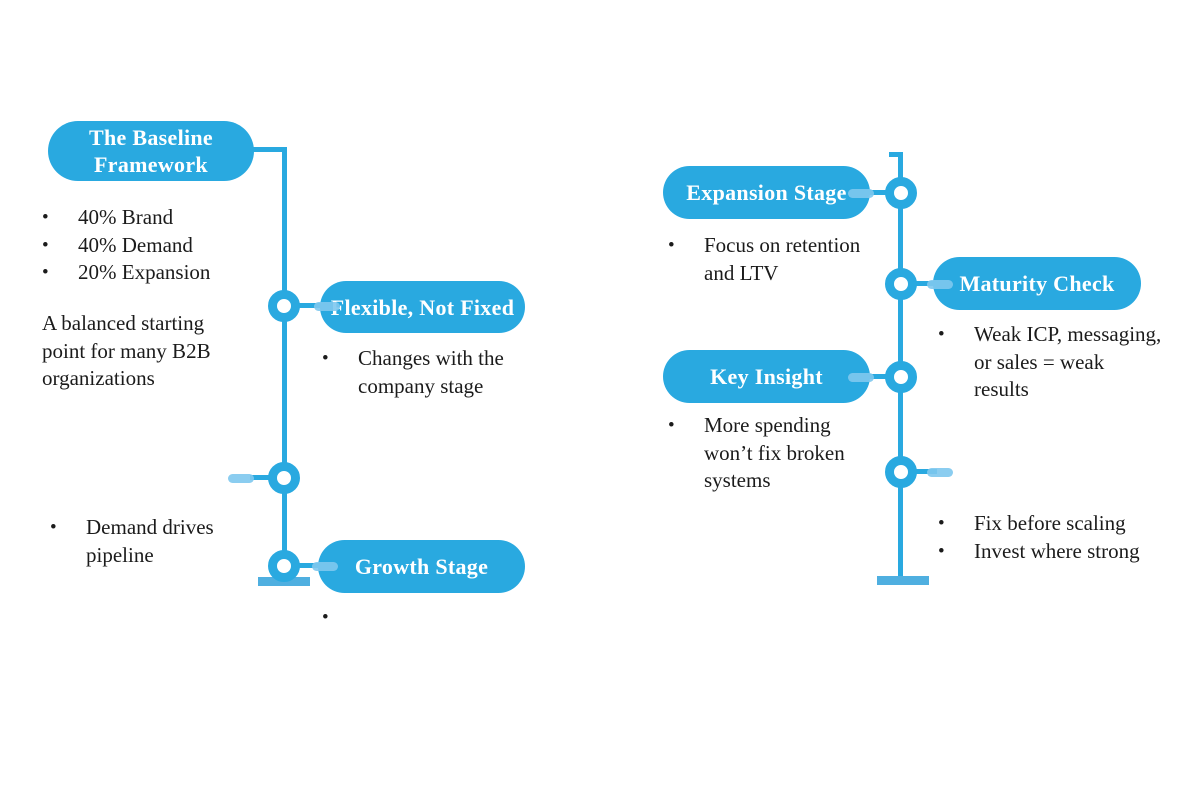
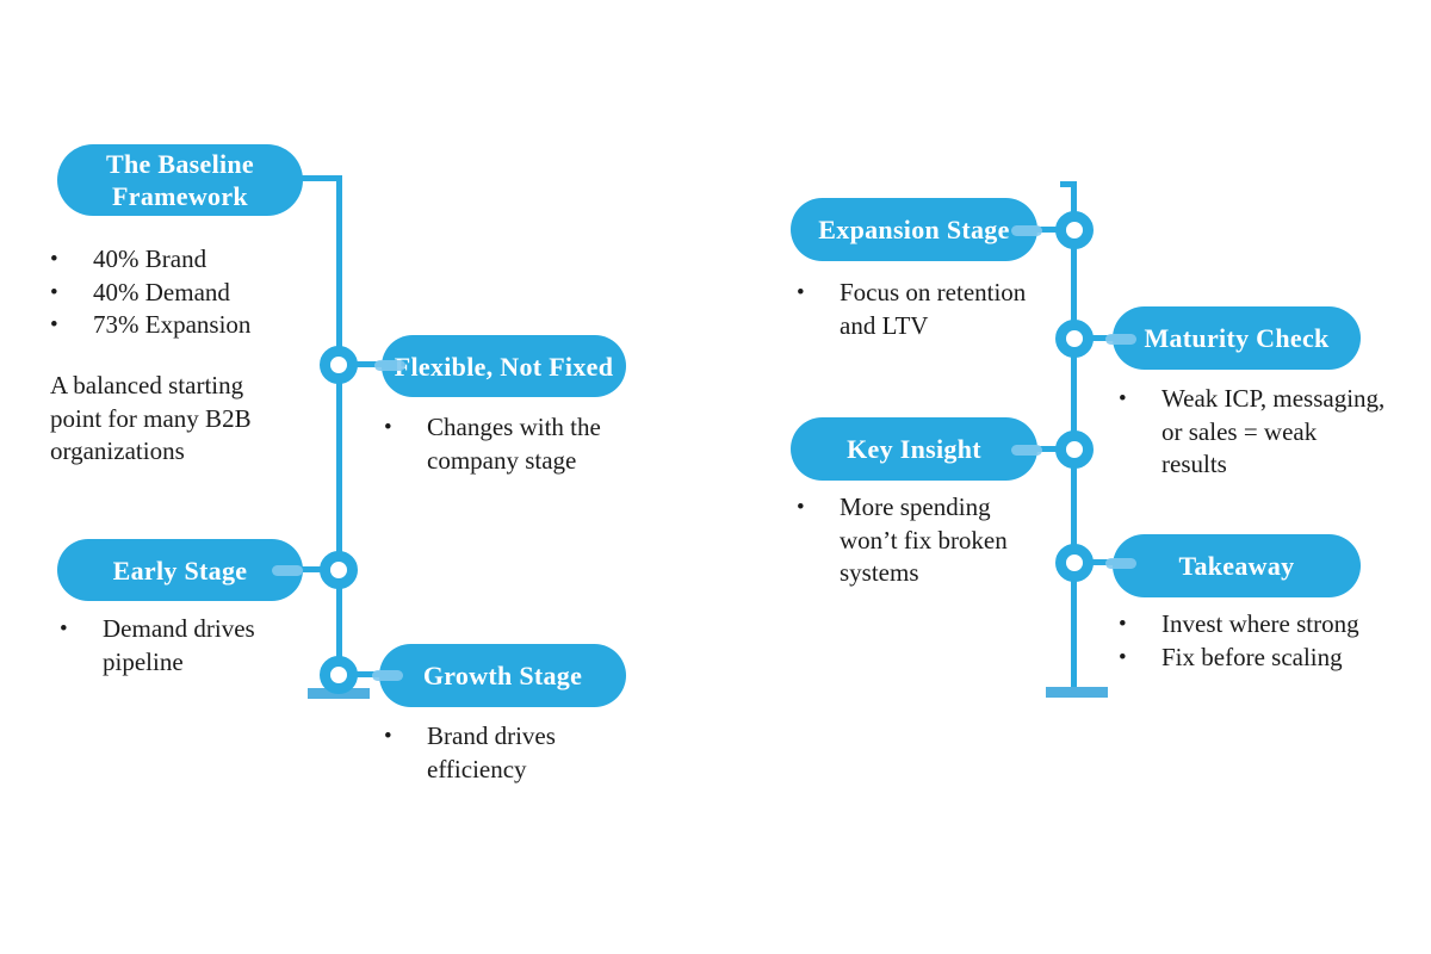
  The Baseline
  Framework
  •
  40% Brand
  •
  40% Demand
  •
- 20% Expansion
+ 73% Expansion
  A balanced starting point for many B2B organizations
  lexible, Not Fixed
  •
  Changes with the company stage
+ Early Stage
  •
  Demand drives pipeline
  Growth Stage
  •
+ Brand drives efficiency
  Expansion Stage
  •
  Focus on retention and LTV
  Maturity Check
  •
  Weak ICP, messaging, or sales = weak results
  Key Insight
  •
  More spending won’t fix broken systems
+ Takeaway
  •
- Fix before scaling
+ Invest where strong
  •
- Invest where strong
+ Fix before scaling
